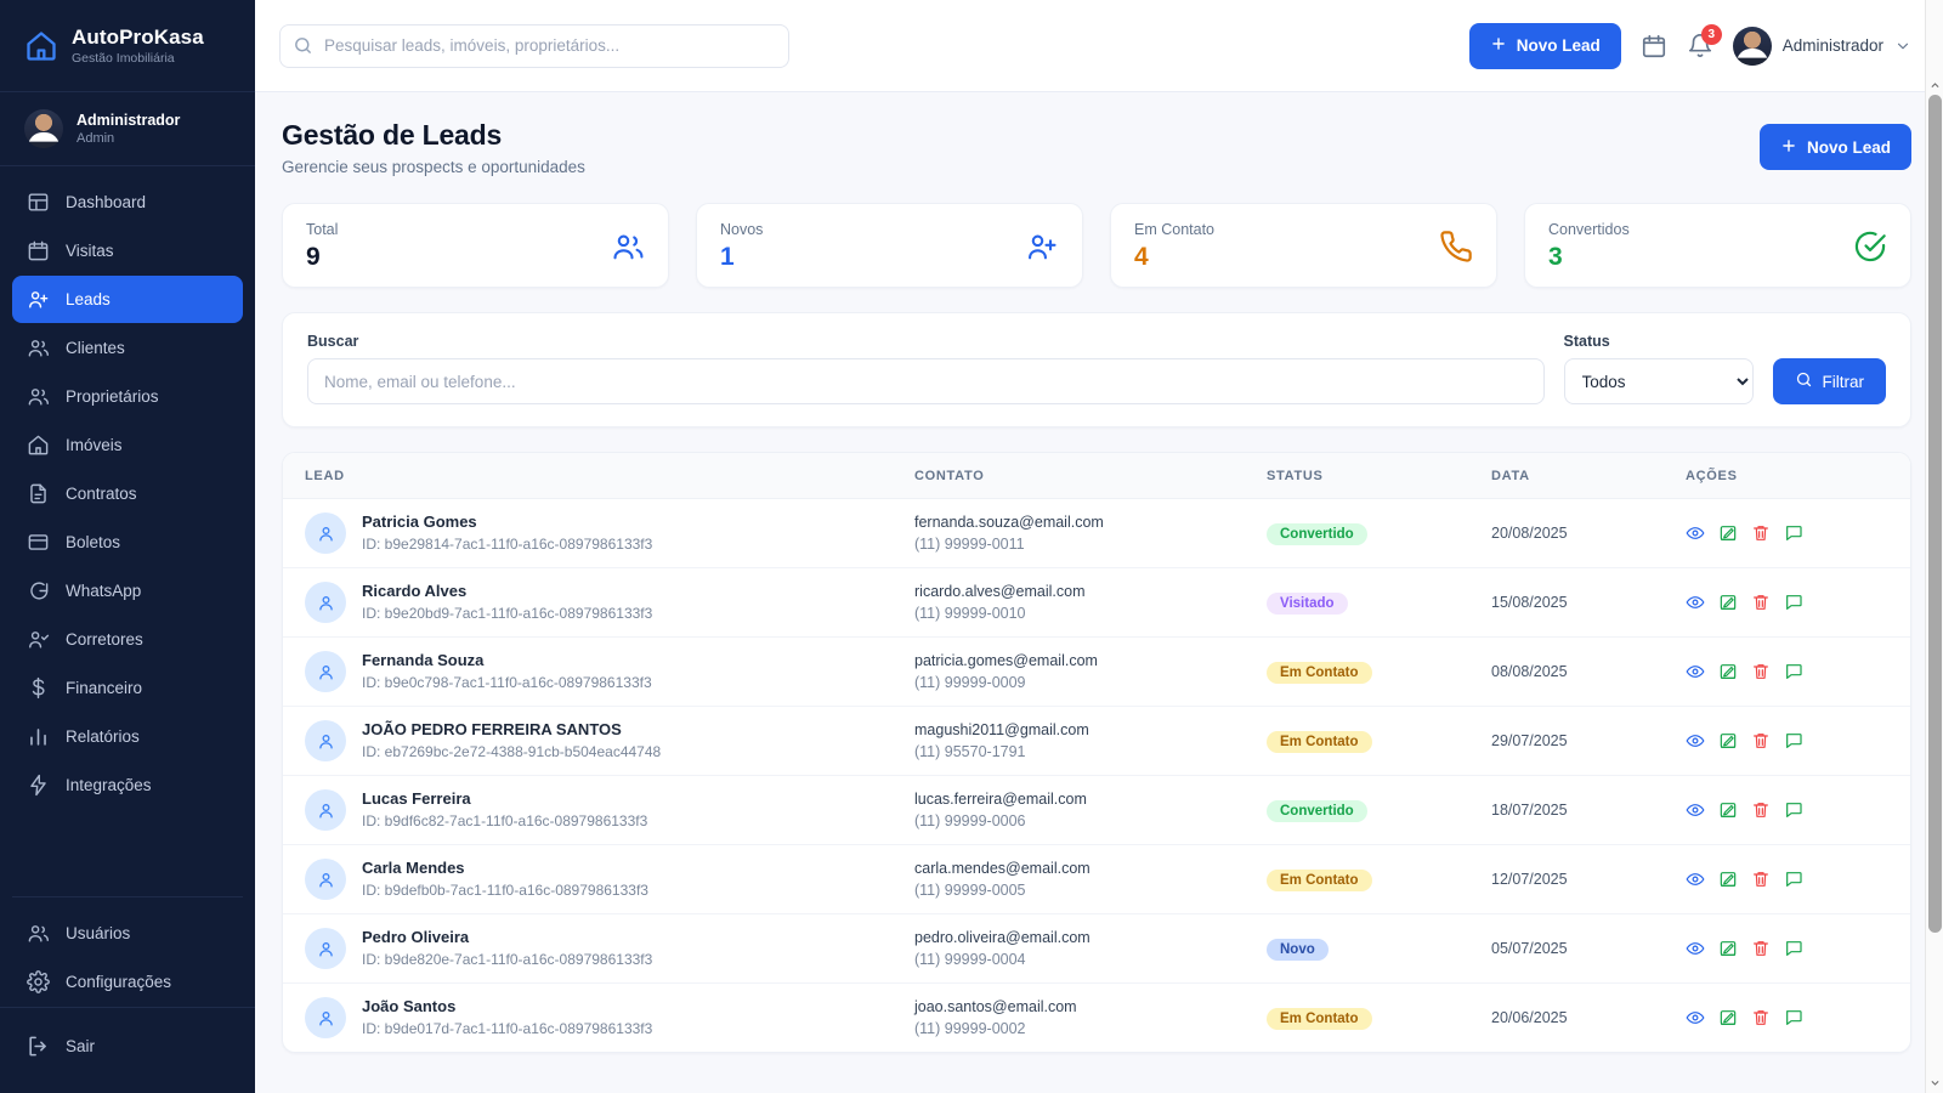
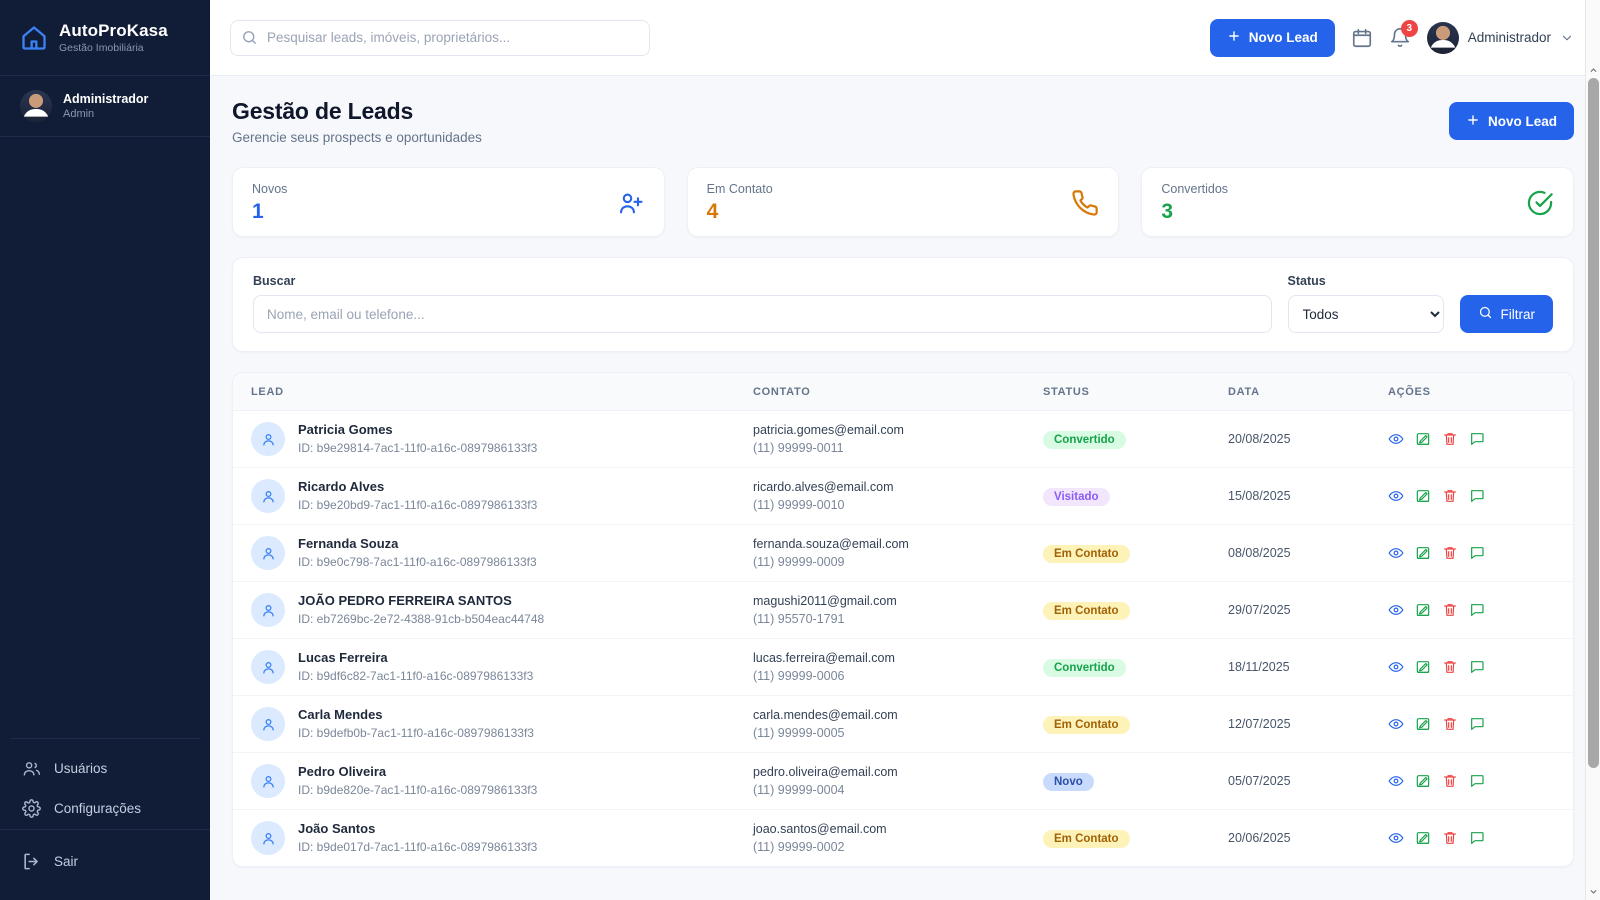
  AutoProKasa
  Gestão Imobiliária
  Administrador
  Admin
- Dashboard
- Visitas
- Leads
- Clientes
- Proprietários
- Imóveis
- Contratos
- Boletos
- WhatsApp
- Corretores
- Financeiro
- Relatórios
- Integrações
  Usuários
  Configurações
  Sair
  Pesquisar leads, imóveis, proprietários...
  Novo Lead
  3
  Administrador
  Gestão de Leads
  Gerencie seus prospects e oportunidades
  Novo Lead
- Total
- 9
  Novos
  1
  Em Contato
  4
  Convertidos
  3
  Buscar
  Nome, email ou telefone...
  Status
  Todos
  Filtrar
  LEAD	CONTATO	STATUS	DATA	AÇÕES
- Patricia GomesID: b9e29814-7ac1-11f0-a16c-0897986133f3	fernanda.souza@email.com(11) 99999-0011	Convertido	20/08/2025
+ Patricia GomesID: b9e29814-7ac1-11f0-a16c-0897986133f3	patricia.gomes@email.com(11) 99999-0011	Convertido	20/08/2025
  Ricardo AlvesID: b9e20bd9-7ac1-11f0-a16c-0897986133f3	ricardo.alves@email.com(11) 99999-0010	Visitado	15/08/2025
- Fernanda SouzaID: b9e0c798-7ac1-11f0-a16c-0897986133f3	patricia.gomes@email.com(11) 99999-0009	Em Contato	08/08/2025
+ Fernanda SouzaID: b9e0c798-7ac1-11f0-a16c-0897986133f3	fernanda.souza@email.com(11) 99999-0009	Em Contato	08/08/2025
  JOÃO PEDRO FERREIRA SANTOSID: eb7269bc-2e72-4388-91cb-b504eac44748	magushi2011@gmail.com(11) 95570-1791	Em Contato	29/07/2025
- Lucas FerreiraID: b9df6c82-7ac1-11f0-a16c-0897986133f3	lucas.ferreira@email.com(11) 99999-0006	Convertido	18/07/2025
+ Lucas FerreiraID: b9df6c82-7ac1-11f0-a16c-0897986133f3	lucas.ferreira@email.com(11) 99999-0006	Convertido	18/11/2025
  Carla MendesID: b9defb0b-7ac1-11f0-a16c-0897986133f3	carla.mendes@email.com(11) 99999-0005	Em Contato	12/07/2025
  Pedro OliveiraID: b9de820e-7ac1-11f0-a16c-0897986133f3	pedro.oliveira@email.com(11) 99999-0004	Novo	05/07/2025
  João SantosID: b9de017d-7ac1-11f0-a16c-0897986133f3	joao.santos@email.com(11) 99999-0002	Em Contato	20/06/2025
